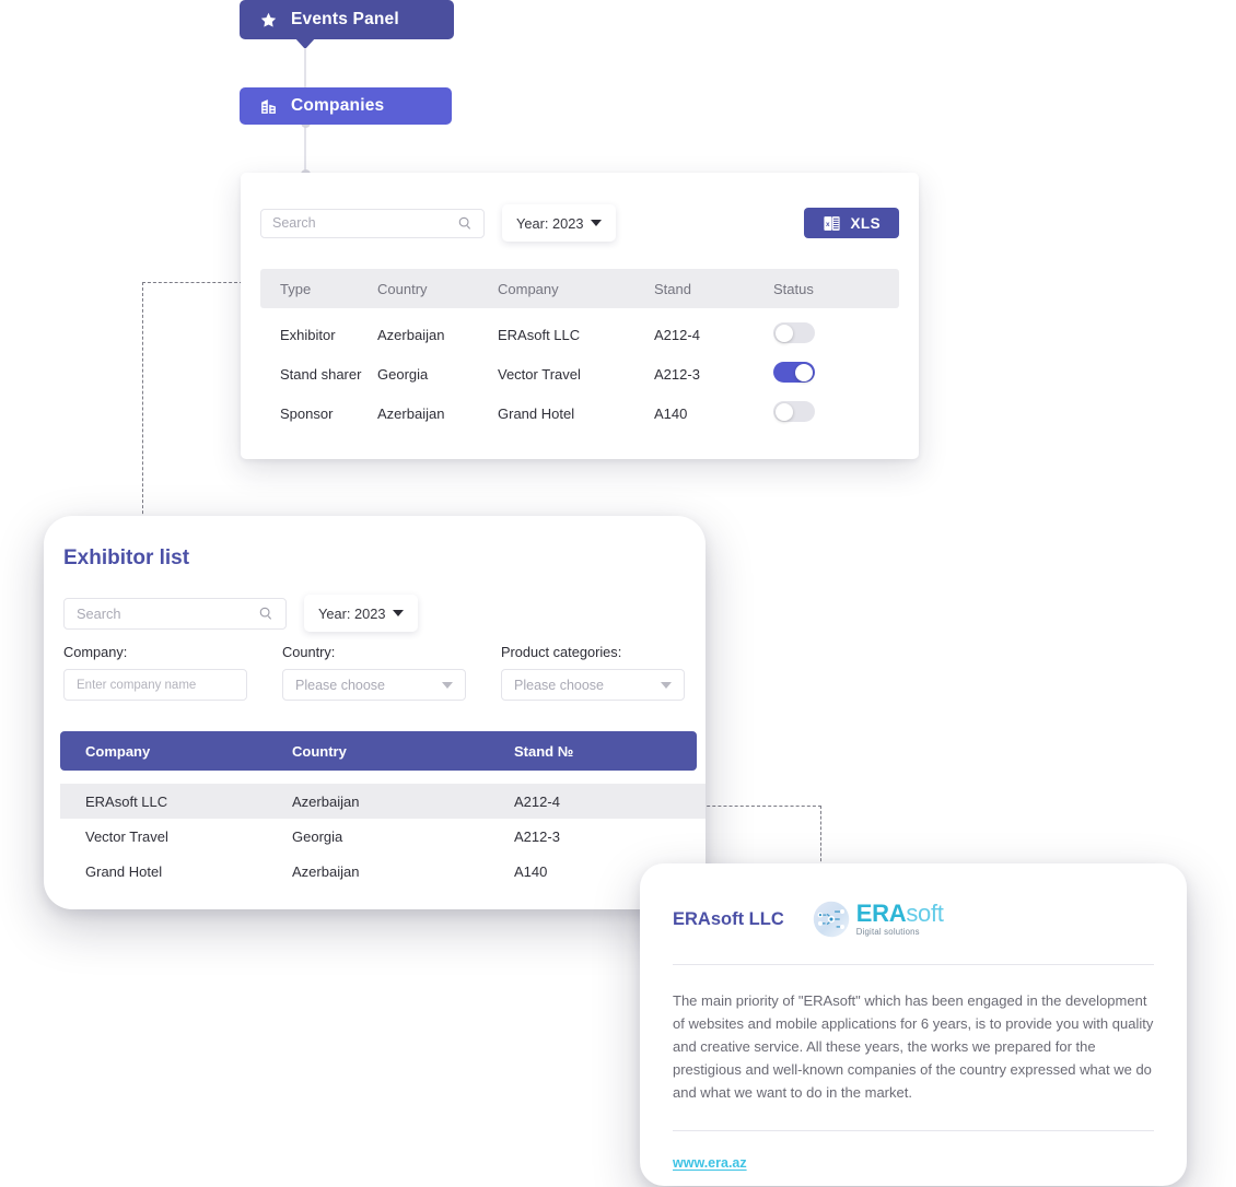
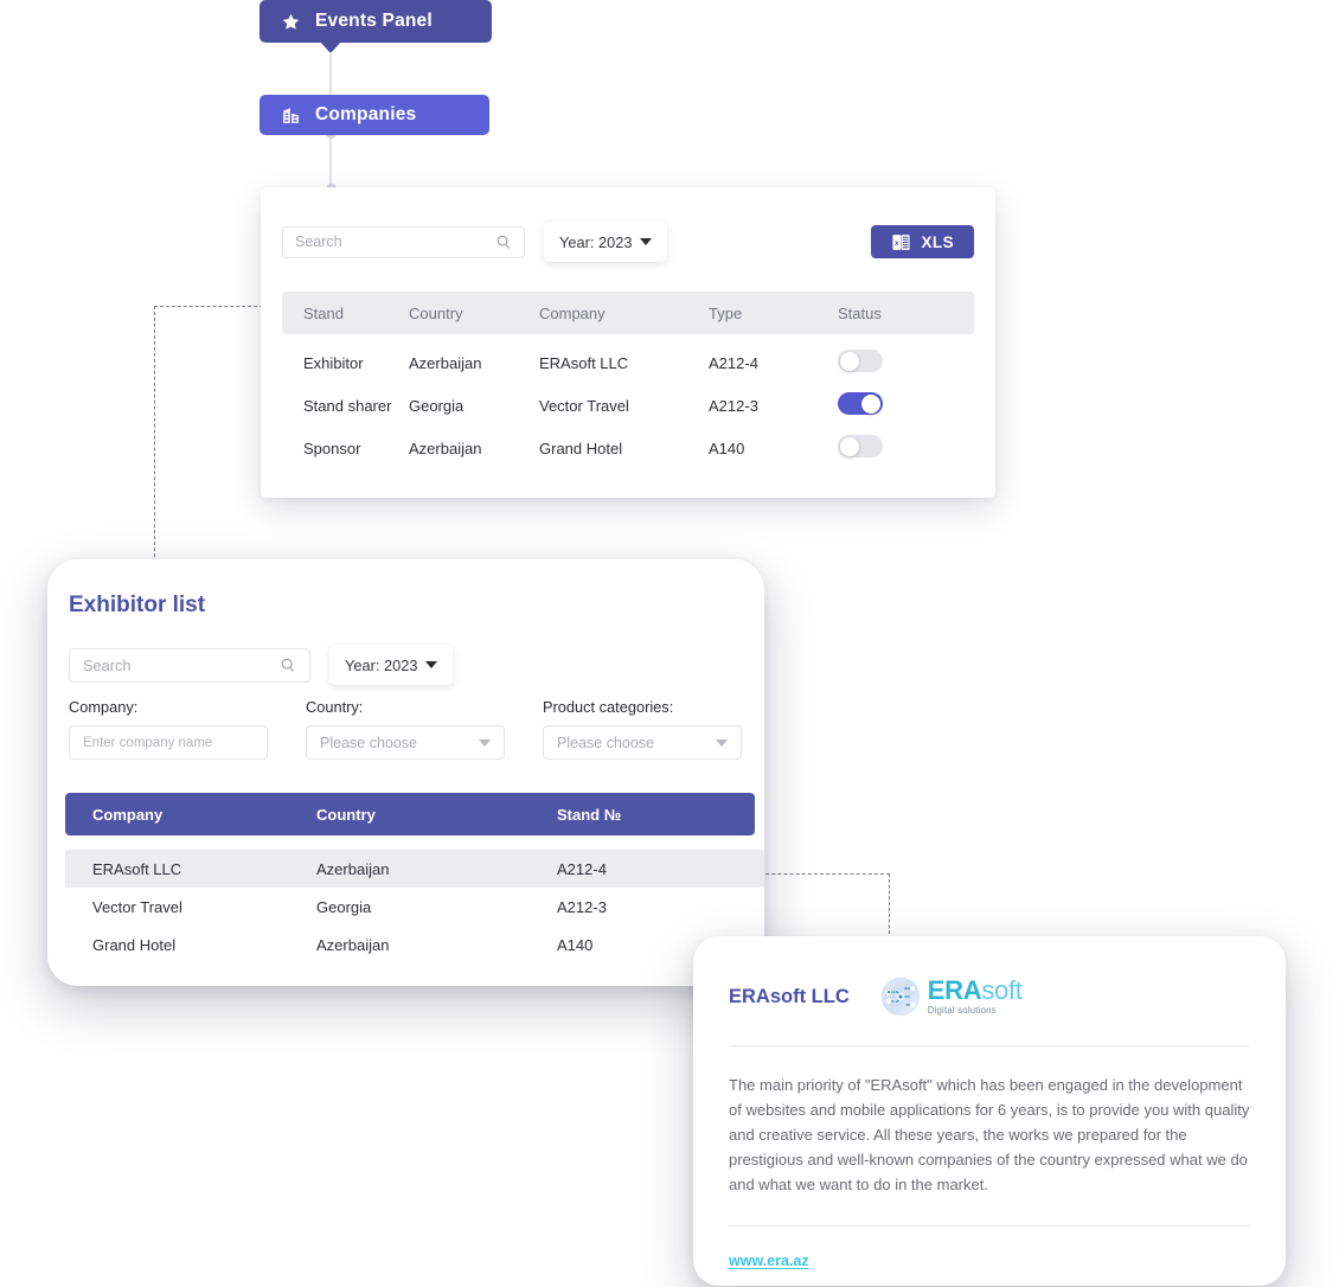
  Events Panel
  Companies
  Search
  Year: 2023
  XLS
- Type
+ Stand
  Country
  Company
- Stand
+ Type
  Status
  Exhibitor
  Azerbaijan
  ERAsoft LLC
  A212-4
  Stand sharer
  Georgia
  Vector Travel
  A212-3
  Sponsor
  Azerbaijan
  Grand Hotel
  A140
  Exhibitor list
  Search
  Year: 2023
  Company:
  Enter company name
  Country:
  Please choose
  Product categories:
  Please choose
  Company
  Country
  Stand №
  ERAsoft LLC
  Azerbaijan
  A212-4
  Vector Travel
  Georgia
  A212-3
  Grand Hotel
  Azerbaijan
  A140
  ERAsoft LLC
  ERAsoft
  Digital solutions
  The main priority of "ERAsoft" which has been engaged in the development of websites and mobile applications for 6 years, is to provide you with quality and creative service. All these years, the works we prepared for the prestigious and well-known companies of the country expressed what we do and what we want to do in the market.
  www.era.az
